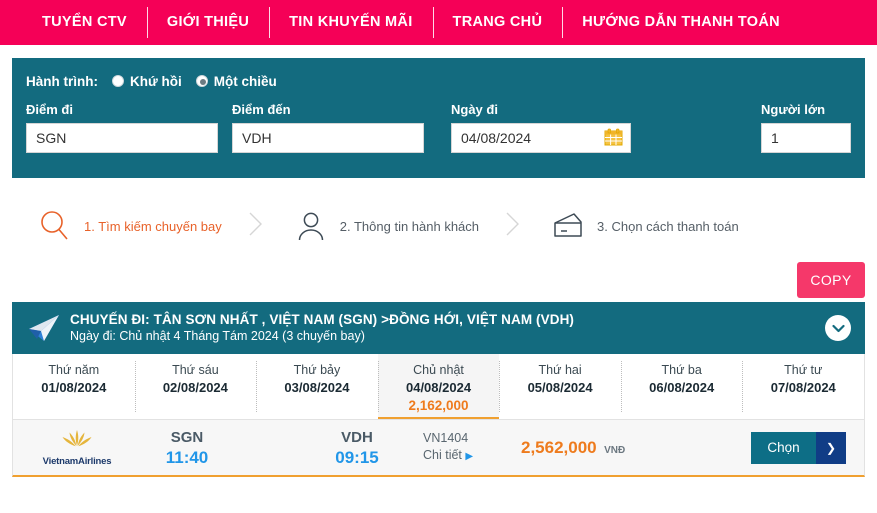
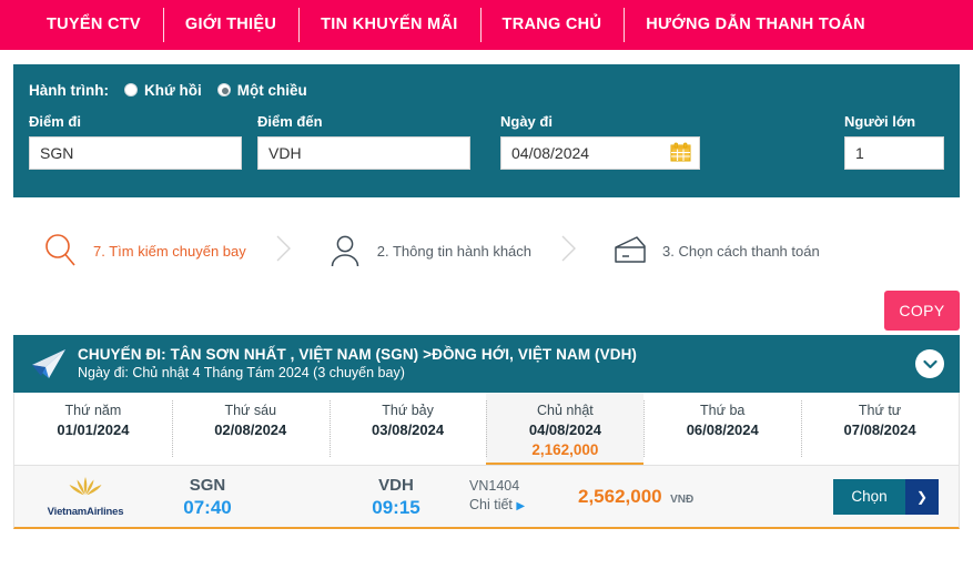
  TUYỂN CTV
  GIỚI THIỆU
  TIN KHUYẾN MÃI
  TRANG CHỦ
  HƯỚNG DẪN THANH TOÁN
  Hành trình:
  Khứ hồi
  Một chiều
  Điểm đi
  SGN
  Điểm đến
  VDH
  Ngày đi
  04/08/2024
  Người lớn
  1
- 1. Tìm kiếm chuyến bay
+ 7. Tìm kiếm chuyến bay
  2. Thông tin hành khách
  3. Chọn cách thanh toán
  COPY
  CHUYẾN ĐI: TÂN SƠN NHẤT , VIỆT NAM (SGN) >ĐỒNG HỚI, VIỆT NAM (VDH)
  Ngày đi: Chủ nhật 4 Tháng Tám 2024 (3 chuyến bay)
  Thứ năm
- 01/08/2024
+ 01/01/2024
  Thứ sáu
  02/08/2024
  Thứ bảy
  03/08/2024
  Chủ nhật
  04/08/2024
  2,162,000
- Thứ hai
- 05/08/2024
  Thứ ba
  06/08/2024
  Thứ tư
  07/08/2024
  VietnamAirlines
  SGN
- 11:40
+ 07:40
  VDH
  09:15
  VN1404
  Chi tiết ▶
  2,562,000 VNĐ
  Chọn
  ❯
